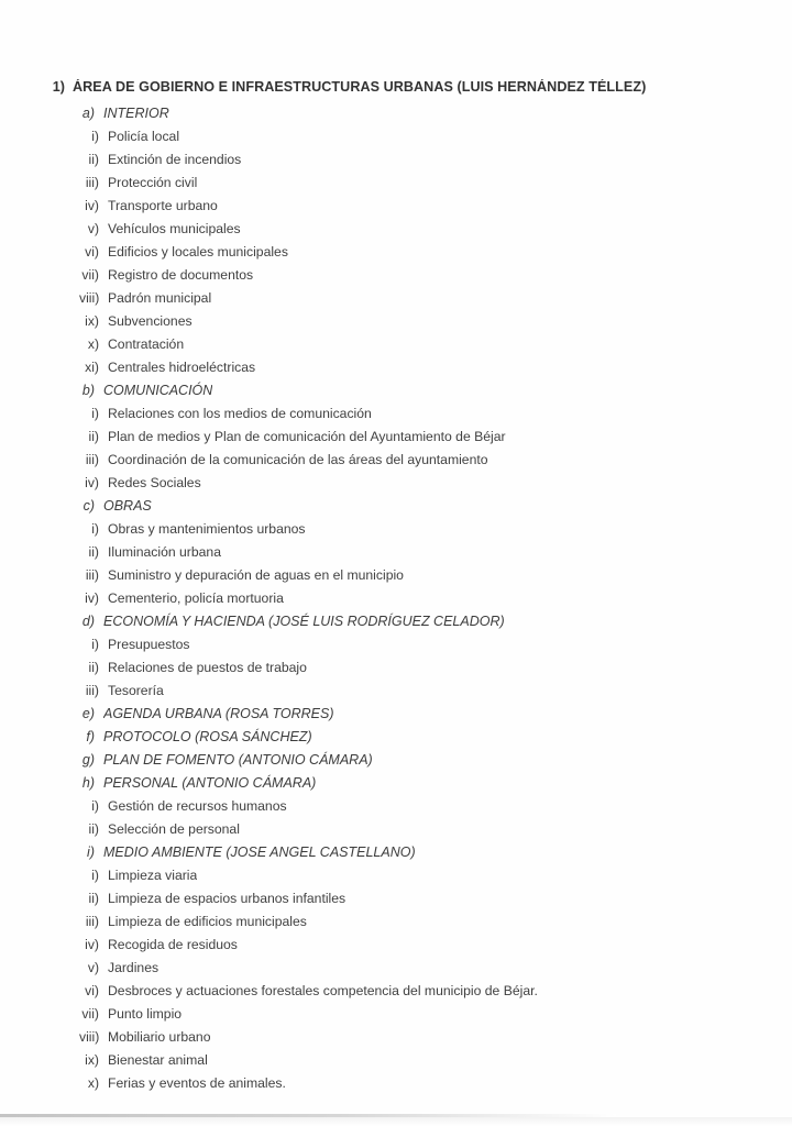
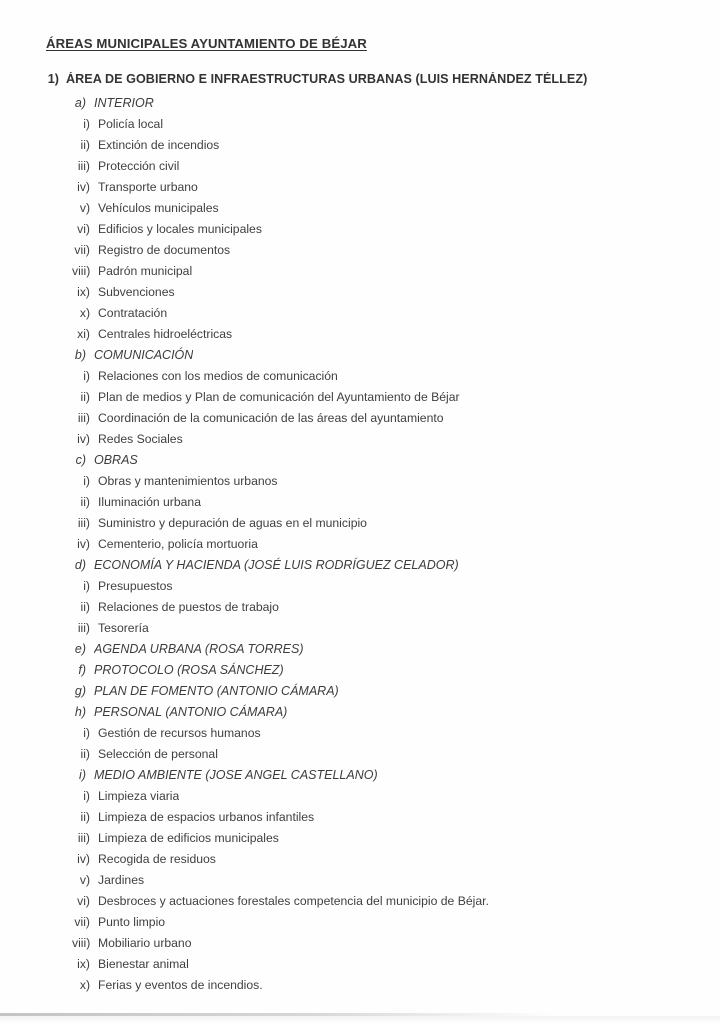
+ ÁREAS MUNICIPALES AYUNTAMIENTO DE BÉJAR
  1)
  ÁREA DE GOBIERNO E INFRAESTRUCTURAS URBANAS (LUIS HERNÁNDEZ TÉLLEZ)
  a)
  INTERIOR
  i)
  Policía local
  ii)
  Extinción de incendios
  iii)
  Protección civil
  iv)
  Transporte urbano
  v)
  Vehículos municipales
  vi)
  Edificios y locales municipales
  vii)
  Registro de documentos
  viii)
  Padrón municipal
  ix)
  Subvenciones
  x)
  Contratación
  xi)
  Centrales hidroeléctricas
  b)
  COMUNICACIÓN
  i)
  Relaciones con los medios de comunicación
  ii)
  Plan de medios y Plan de comunicación del Ayuntamiento de Béjar
  iii)
  Coordinación de la comunicación de las áreas del ayuntamiento
  iv)
  Redes Sociales
  c)
  OBRAS
  i)
  Obras y mantenimientos urbanos
  ii)
  Iluminación urbana
  iii)
  Suministro y depuración de aguas en el municipio
  iv)
  Cementerio, policía mortuoria
  d)
  ECONOMÍA Y HACIENDA (JOSÉ LUIS RODRÍGUEZ CELADOR)
  i)
  Presupuestos
  ii)
  Relaciones de puestos de trabajo
  iii)
  Tesorería
  e)
  AGENDA URBANA (ROSA TORRES)
  f)
  PROTOCOLO (ROSA SÁNCHEZ)
  g)
  PLAN DE FOMENTO (ANTONIO CÁMARA)
  h)
  PERSONAL (ANTONIO CÁMARA)
  i)
  Gestión de recursos humanos
  ii)
  Selección de personal
  i)
  MEDIO AMBIENTE (JOSE ANGEL CASTELLANO)
  i)
  Limpieza viaria
  ii)
  Limpieza de espacios urbanos infantiles
  iii)
  Limpieza de edificios municipales
  iv)
  Recogida de residuos
  v)
  Jardines
  vi)
  Desbroces y actuaciones forestales competencia del municipio de Béjar.
  vii)
  Punto limpio
  viii)
  Mobiliario urbano
  ix)
  Bienestar animal
  x)
- Ferias y eventos de animales.
+ Ferias y eventos de incendios.
